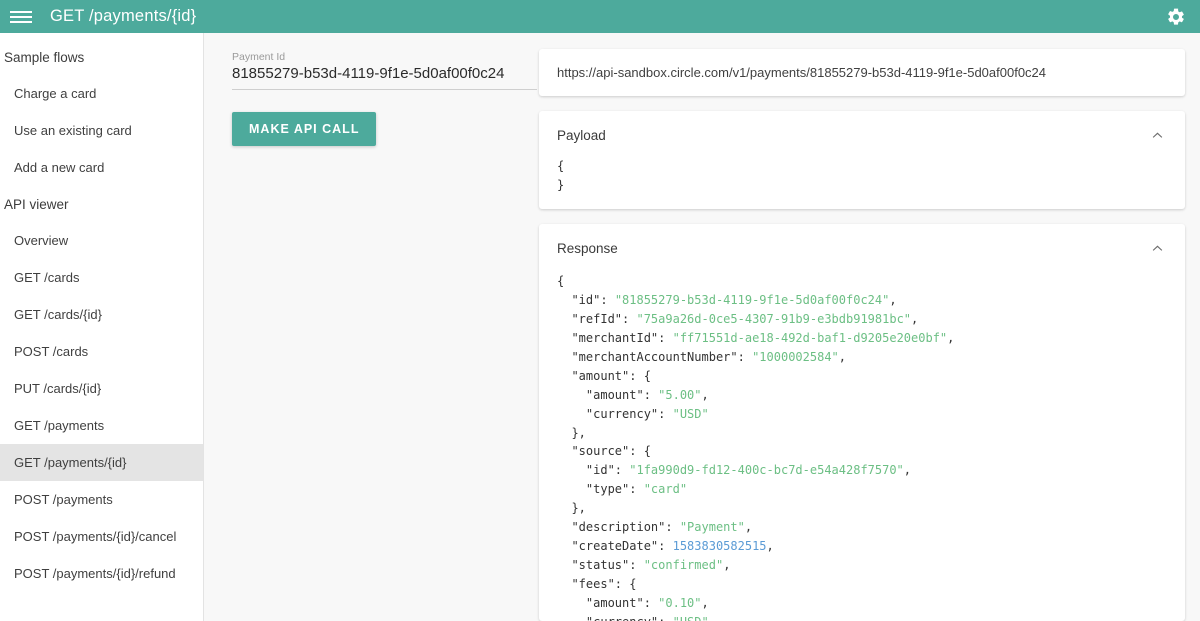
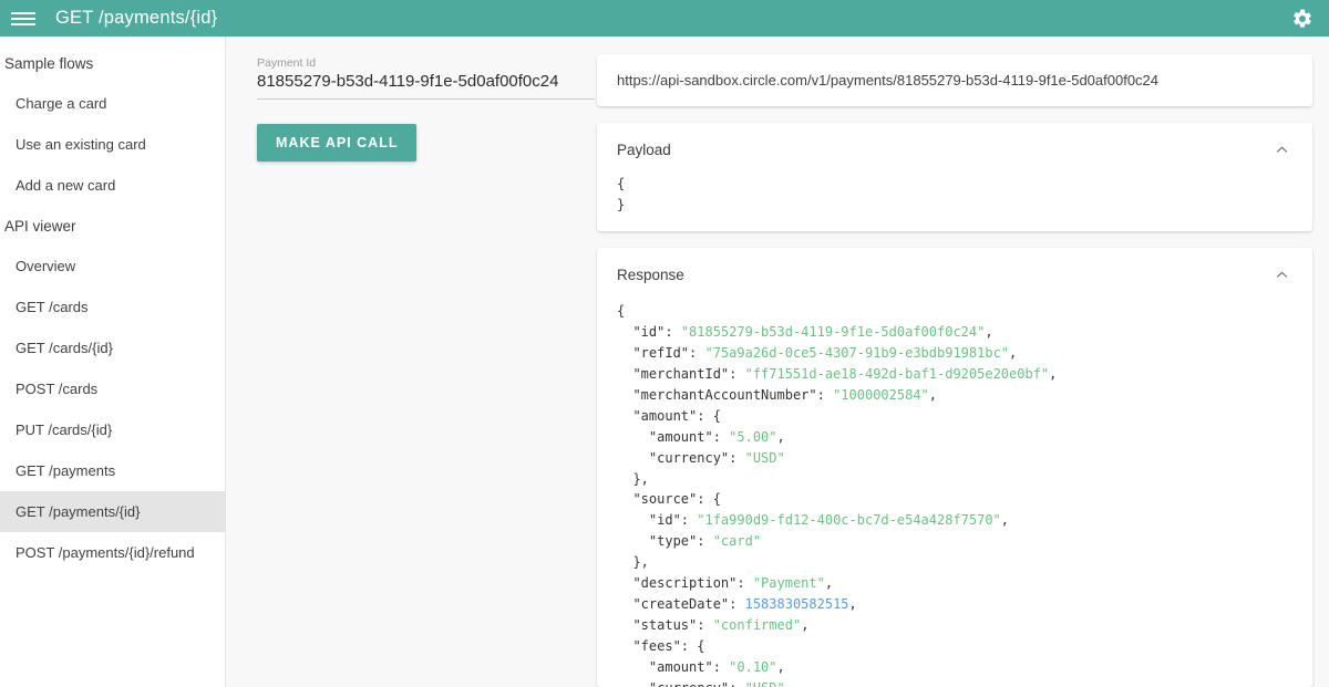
  GET /payments/{id}
  Sample flows
  Charge a card
  Use an existing card
  Add a new card
  API viewer
  Overview
  GET /cards
  GET /cards/{id}
  POST /cards
  PUT /cards/{id}
  GET /payments
  GET /payments/{id}
- POST /payments
- POST /payments/{id}/cancel
  POST /payments/{id}/refund
  Payment Id
  81855279-b53d-4119-9f1e-5d0af00f0c24
  MAKE API CALL
  https://api-sandbox.circle.com/v1/payments/81855279-b53d-4119-9f1e-5d0af00f0c24
  Payload
  { }
  Response
  { "id": "81855279-b53d-4119-9f1e-5d0af00f0c24", "refId": "75a9a26d-0ce5-4307-91b9-e3bdb91981bc", "merchantId": "ff71551d-ae18-492d-baf1-d9205e20e0bf", "merchantAccountNumber": "1000002584", "amount": { "amount": "5.00", "currency": "USD" }, "source": { "id": "1fa990d9-fd12-400c-bc7d-e54a428f7570", "type": "card" }, "description": "Payment", "createDate": 1583830582515, "status": "confirmed", "fees": { "amount": "0.10",
